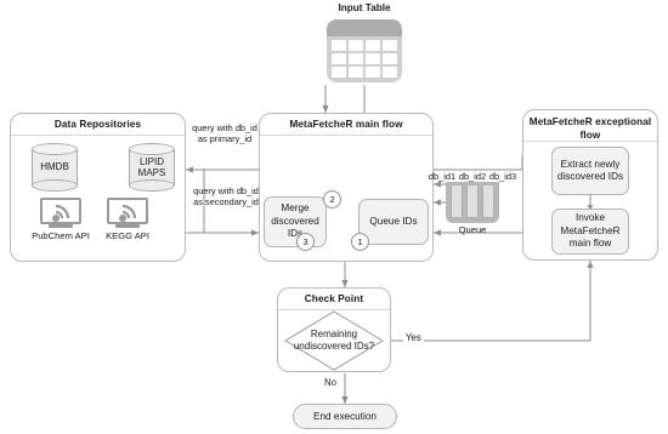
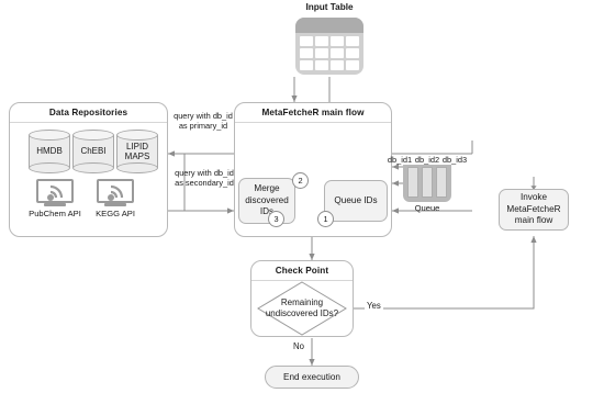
  Input Table
  Data Repositories
  HMDB
+ ChEBI
  LIPID MAPS
  PubChem API
  KEGG API
  query with db_id as primary_id
  query with db_id as secondary_id
  MetaFetcheR main flow
  Merge discovered ID
  Queue IDs
  2
  3
  1
  db_id1
  db_id2
  db_id3
  Queue
- MetaFetcheR exceptional flow
- Extract newly discovered IDs
  Invoke MetaFetcheR main flow
  Check Point
  Remaining undiscovered IDs?
  Yes
  No
  End execution
